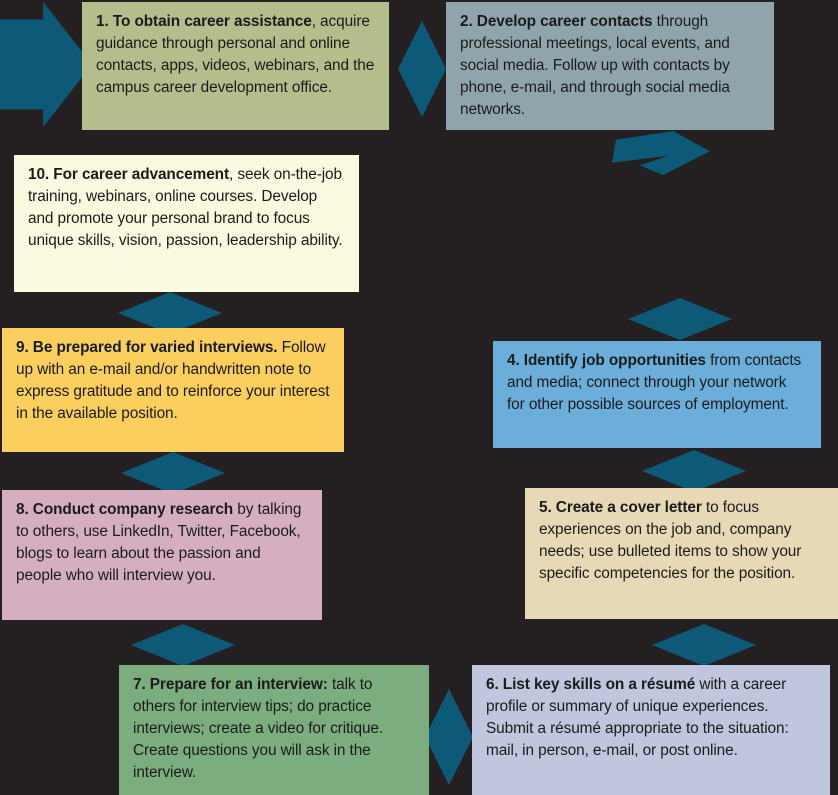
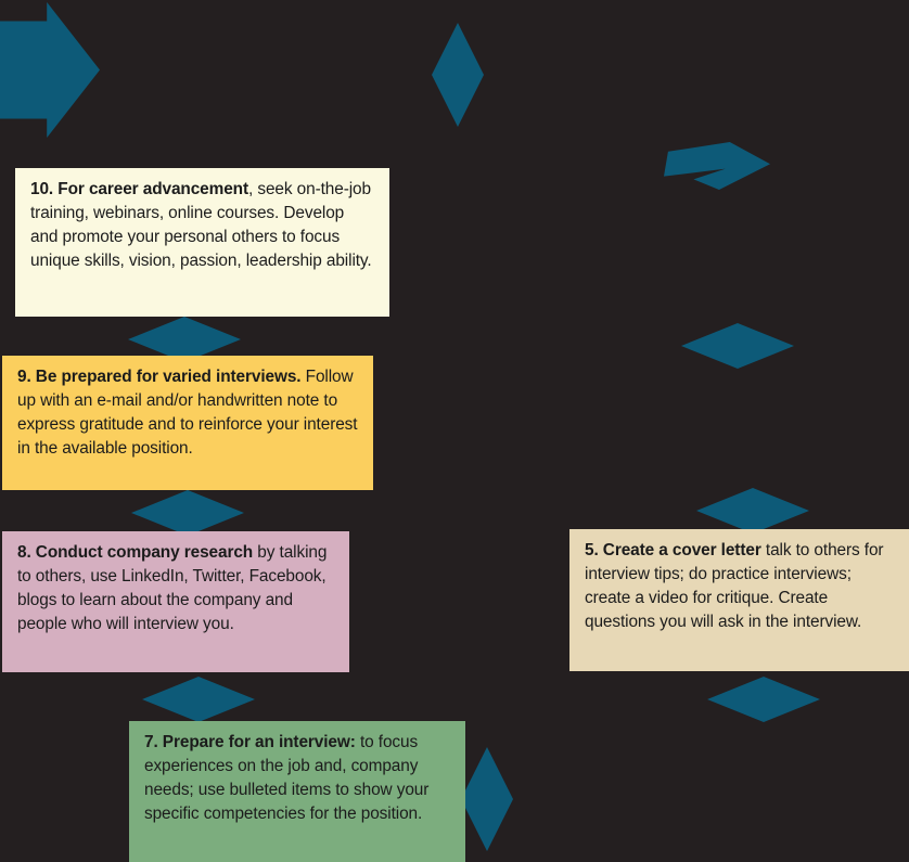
- 1. To obtain career assistance, acquire guidance through personal and online contacts, apps, videos, webinars, and the campus career development office.
- 2. Develop career contacts through professional meetings, local events, and social media. Follow up with contacts by phone, e-mail, and through social media networks.
- 4. Identify job opportunities from contacts and media; connect through your network for other possible sources of employment.
- 5. Create a cover letter to focus experiences on the job and, company needs; use bulleted items to show your specific competencies for the position.
+ 5. Create a cover letter talk to others for interview tips; do practice interviews; create a video for critique. Create questions you will ask in the interview.
- 6. List key skills on a résumé with a career profile or summary of unique experiences. Submit a résumé appropriate to the situation: mail, in person, e-mail, or post online.
- 7. Prepare for an interview: talk to others for interview tips; do practice interviews; create a video for critique. Create questions you will ask in the interview.
+ 7. Prepare for an interview: to focus experiences on the job and, company needs; use bulleted items to show your specific competencies for the position.
- 8. Conduct company research by talking to others, use LinkedIn, Twitter, Facebook, blogs to learn about the passion and people who will interview you.
+ 8. Conduct company research by talking to others, use LinkedIn, Twitter, Facebook, blogs to learn about the company and people who will interview you.
  9. Be prepared for varied interviews. Follow up with an e-mail and/or handwritten note to express gratitude and to reinforce your interest in the available position.
- 10. For career advancement, seek on-the-job training, webinars, online courses. Develop and promote your personal brand to focus unique skills, vision, passion, leadership ability.
+ 10. For career advancement, seek on-the-job training, webinars, online courses. Develop and promote your personal others to focus unique skills, vision, passion, leadership ability.
